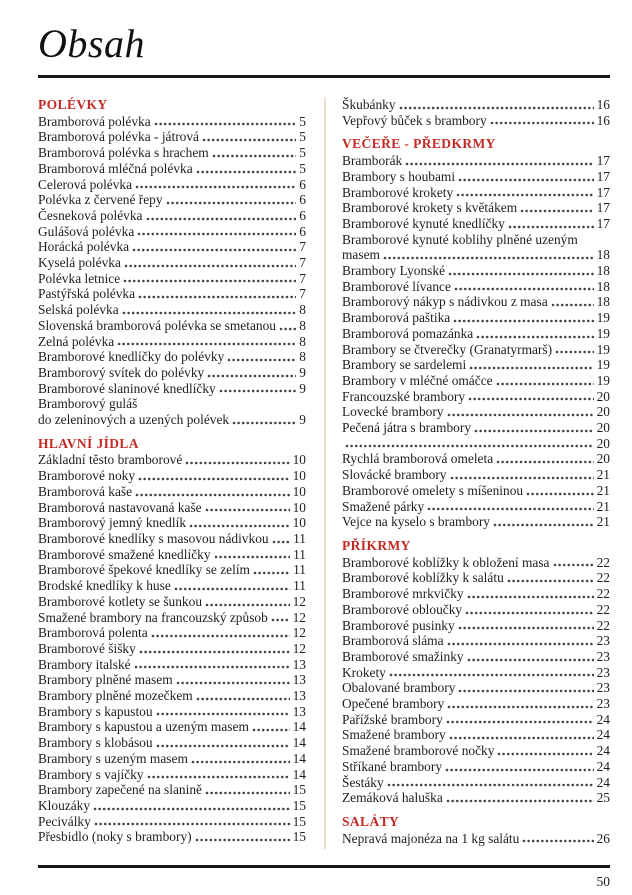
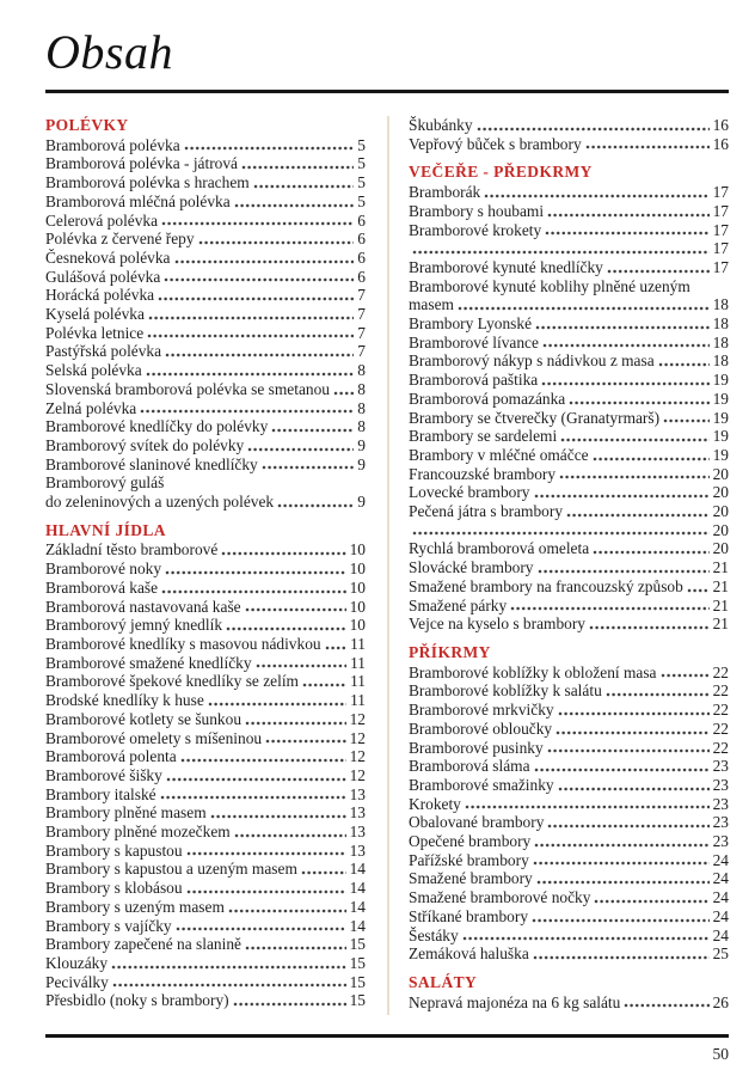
  Obsah
  POLÉVKY
  Bramborová polévka
  5
  Bramborová polévka - játrová
  5
  Bramborová polévka s hrachem
  5
  Bramborová mléčná polévka
  5
  Celerová polévka
  6
  Polévka z červené řepy
  6
  Česneková polévka
  6
  Gulášová polévka
  6
  Horácká polévka
  7
  Kyselá polévka
  7
  Polévka letnice
  7
  Pastýřská polévka
  7
  Selská polévka
  8
  Slovenská bramborová polévka se smetanou
  8
  Zelná polévka
  8
  Bramborové knedlíčky do polévky
  8
  Bramborový svítek do polévky
  9
  Bramborové slaninové knedlíčky
  9
  Bramborový guláš
  do zeleninových a uzených polévek
  9
  HLAVNÍ JÍDLA
  Základní těsto bramborové
  10
  Bramborové noky
  10
  Bramborová kaše
  10
  Bramborová nastavovaná kaše
  10
  Bramborový jemný knedlík
  10
  Bramborové knedlíky s masovou nádivkou
  11
  Bramborové smažené knedlíčky
  11
  Bramborové špekové knedlíky se zelím
  11
  Brodské knedlíky k huse
  11
  Bramborové kotlety se šunkou
  12
- Smažené brambory na francouzský způsob
+ Bramborové omelety s míšeninou
  12
  Bramborová polenta
  12
  Bramborové šišky
  12
  Brambory italské
  13
  Brambory plněné masem
  13
  Brambory plněné mozečkem
  13
  Brambory s kapustou
  13
  Brambory s kapustou a uzeným masem
  14
  Brambory s klobásou
  14
  Brambory s uzeným masem
  14
  Brambory s vajíčky
  14
  Brambory zapečené na slanině
  15
  Klouzáky
  15
  Peciválky
  15
  Přesbidlo (noky s brambory)
  15
  Škubánky
  16
  Vepřový bůček s brambory
  16
  VEČEŘE - PŘEDKRMY
  Bramborák
  17
  Brambory s houbami
  17
  Bramborové krokety
  17
- Bramborové krokety s květákem
  17
  Bramborové kynuté knedlíčky
  17
  Bramborové kynuté koblihy plněné uzeným
  masem
  18
  Brambory Lyonské
  18
  Bramborové lívance
  18
  Bramborový nákyp s nádivkou z masa
  18
  Bramborová paštika
  19
  Bramborová pomazánka
  19
  Brambory se čtverečky (Granatyrmarš)
  19
  Brambory se sardelemi
  19
  Brambory v mléčné omáčce
  19
  Francouzské brambory
  20
  Lovecké brambory
  20
  Pečená játra s brambory
  20
  20
  Rychlá bramborová omeleta
  20
  Slovácké brambory
  21
- Bramborové omelety s míšeninou
+ Smažené brambory na francouzský způsob
  21
  Smažené párky
  21
  Vejce na kyselo s brambory
  21
  PŘÍKRMY
  Bramborové koblížky k obložení masa
  22
  Bramborové koblížky k salátu
  22
  Bramborové mrkvičky
  22
  Bramborové obloučky
  22
  Bramborové pusinky
  22
  Bramborová sláma
  23
  Bramborové smažinky
  23
  Krokety
  23
  Obalované brambory
  23
  Opečené brambory
  23
  Pařížské brambory
  24
  Smažené brambory
  24
  Smažené bramborové nočky
  24
  Stříkané brambory
  24
  Šestáky
  24
  Zemáková haluška
  25
  SALÁTY
- Nepravá majonéza na 1 kg salátu
+ Nepravá majonéza na 6 kg salátu
  26
  50
